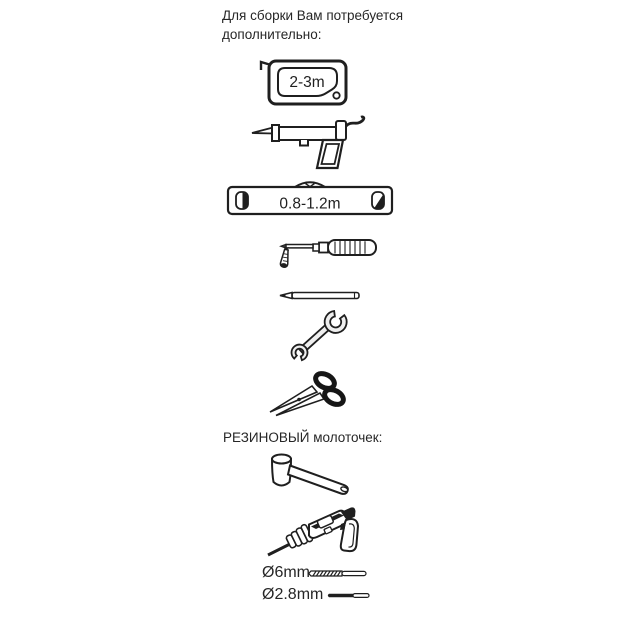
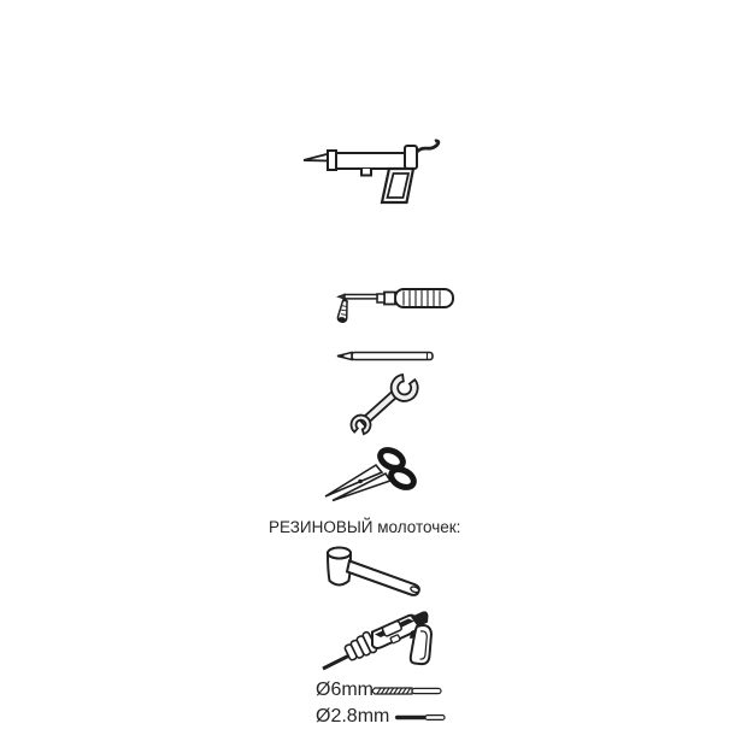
- Для сборки Вам потребуется
- дополнительно:
- 2-3m
- 0.8-1.2m
  РЕЗИНОВЫЙ молоточек:
  Ø6mm
  Ø2.8mm
